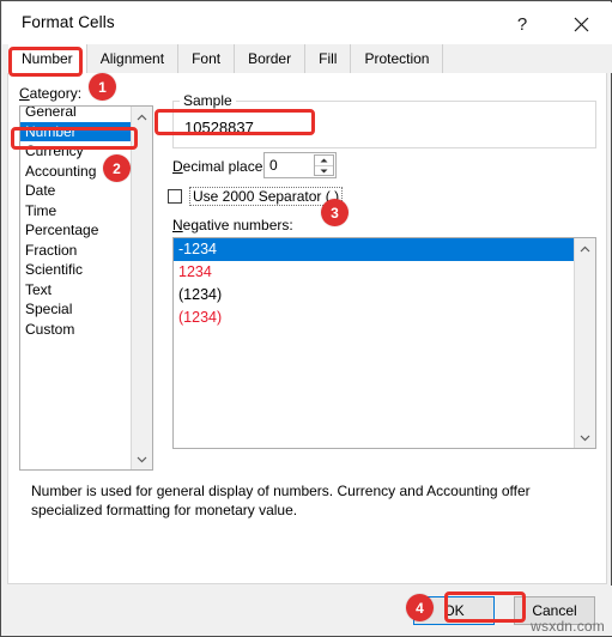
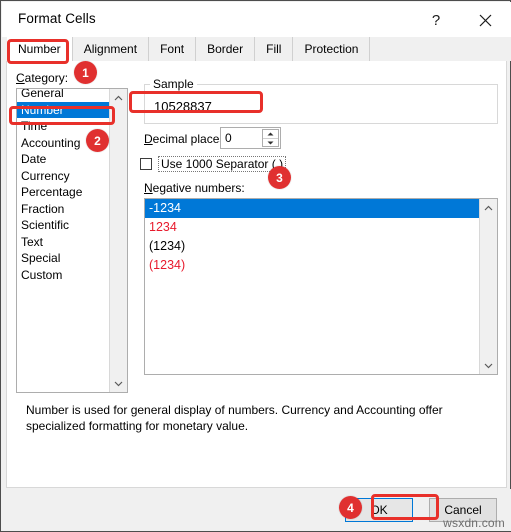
  Format Cells
  ?
  Number
  Alignment
  Font
  Border
  Fill
  Protection
  Category:
  General
  Number
- Currency
+ Time
  Accounting
  Date
- Time
+ Currency
  Percentage
  Fraction
  Scientific
  Text
  Special
  Custom
  Sample
  10528837
  Decimal place
  0
- Use 2000 Separator (,)
+ Use 1000 Separator (,)
  Negative numbers:
  -1234
  1234
  (1234)
  (1234)
  Number is used for general display of numbers. Currency and Accounting offer specialized formatting for monetary value.
  OK
  Cancel
  wsxdn.com
  1
  2
  3
  4
